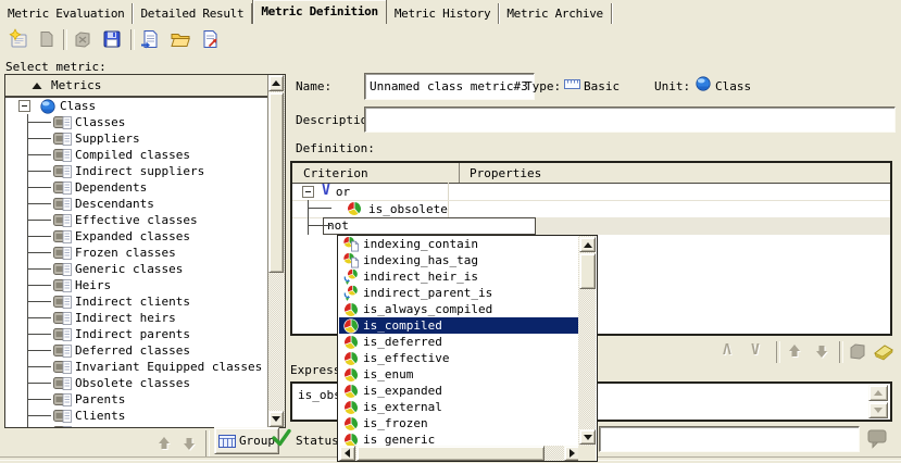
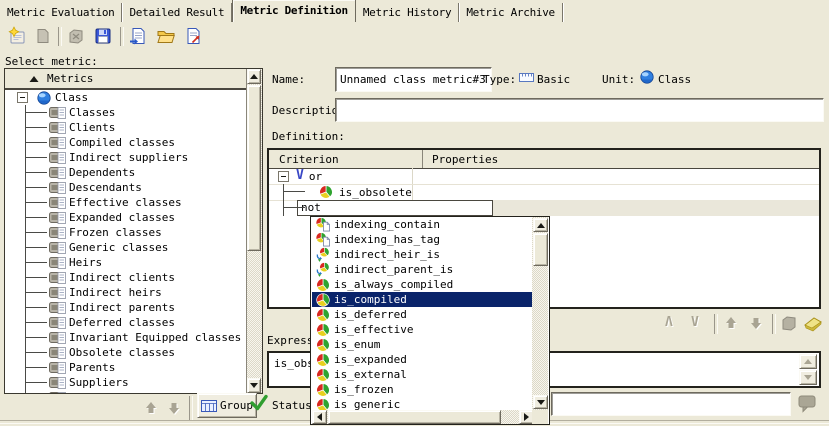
  Metric Evaluation
  Detailed Result
  Metric Definition
  Metric History
  Metric Archive
  Select metric:
  Metrics
  Class
  Classes
- Suppliers
+ Clients
  Compiled classes
  Indirect suppliers
  Dependents
  Descendants
  Effective classes
  Expanded classes
  Frozen classes
  Generic classes
  Heirs
  Indirect clients
  Indirect heirs
  Indirect parents
  Deferred classes
  Invariant Equipped classes
  Obsolete classes
  Parents
- Clients
+ Suppliers
  Group
  Name:
  Unnamed class metric#3
  Type:
  Basic
  Unit:
  Class
  Descripti
  Definition:
  Criterion
  Properties
  V
  or
  is_obsolete
  not
  Λ
  V
  is_ob
  Status
  indexing_contain
  indexing_has_tag
  indirect_heir_is
  indirect_parent_is
  is_always_compiled
  is_compiled
  is_deferred
  is_effective
  is_enum
  is_expanded
  is_external
  is_frozen
  is_generic
